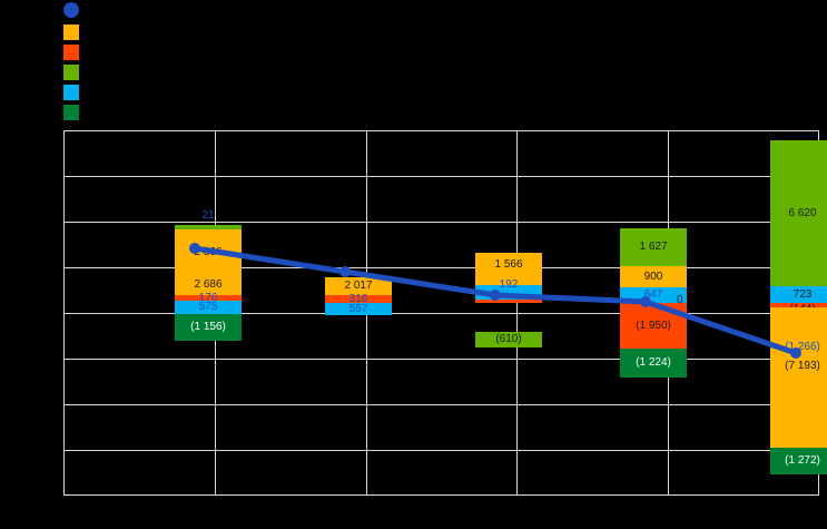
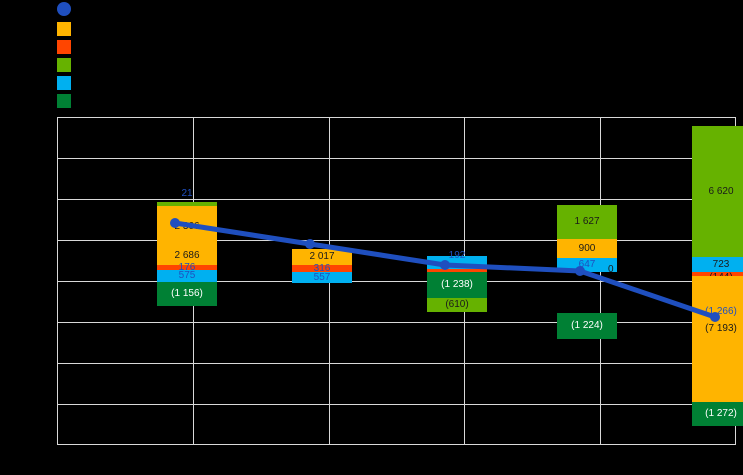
  21
  2 686
  176
  575
  (1 156)
  2 017
  316
  557
- 1 566
  192
+ (1 238)
  (610)
  1 627
  900
  647
- (1 950)
  (1 224)
  6 620
  723
  (7 193)
  (1 272)
  0
  (1 266)
